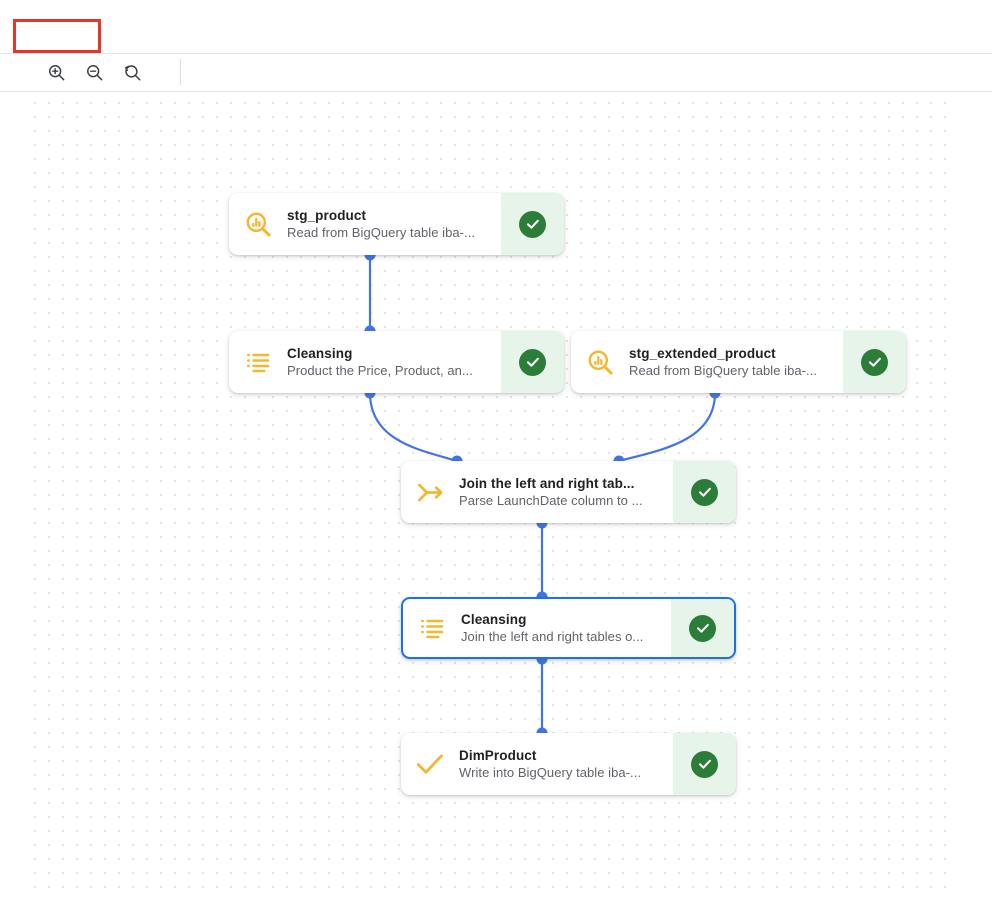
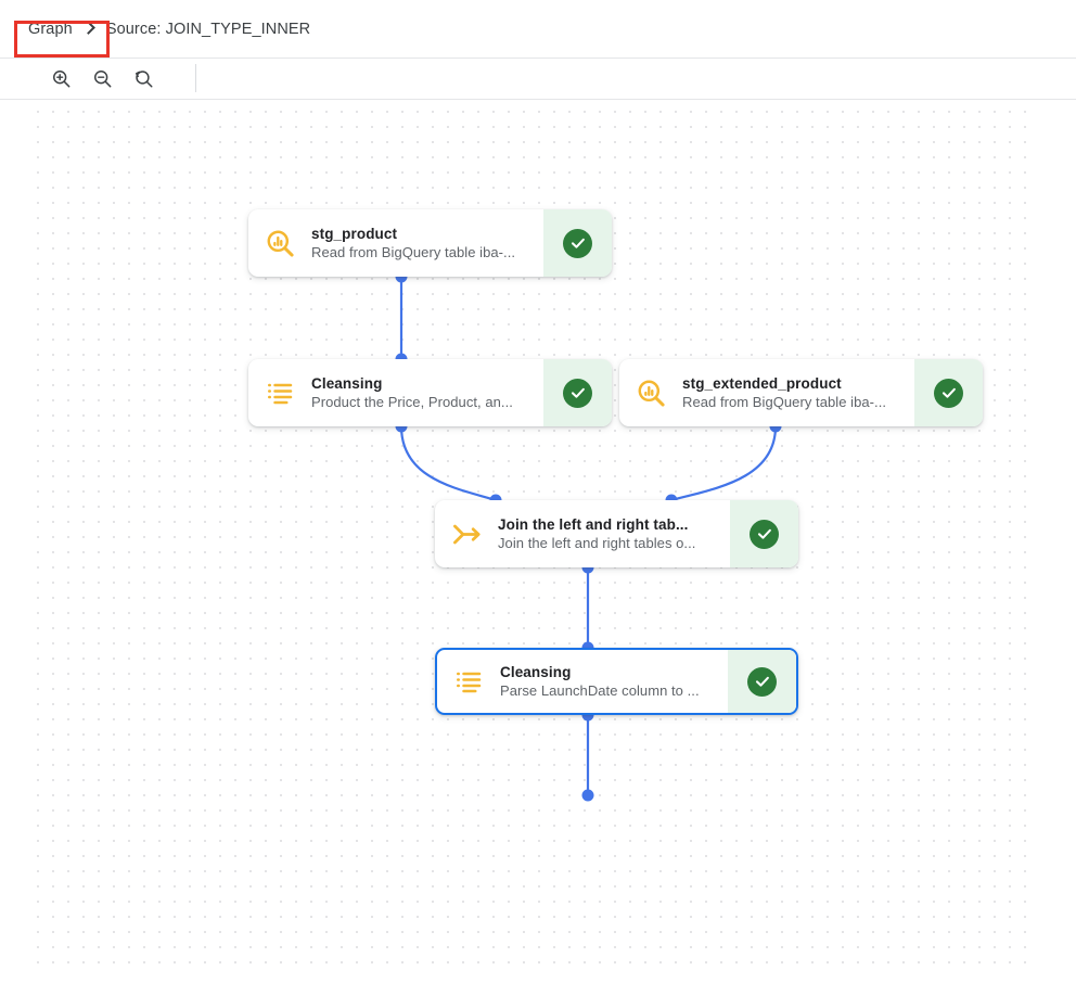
+ Graph
+ Source: JOIN_TYPE_INNER
  stg_product
  Read from BigQuery table iba-...
  Cleansing
  Product the Price, Product, an...
  stg_extended_product
  Read from BigQuery table iba-...
  Join the left and right tab...
- Parse LaunchDate column to ...
+ Join the left and right tables o...
  Cleansing
- Join the left and right tables o...
+ Parse LaunchDate column to ...
- DimProduct
- Write into BigQuery table iba-...
